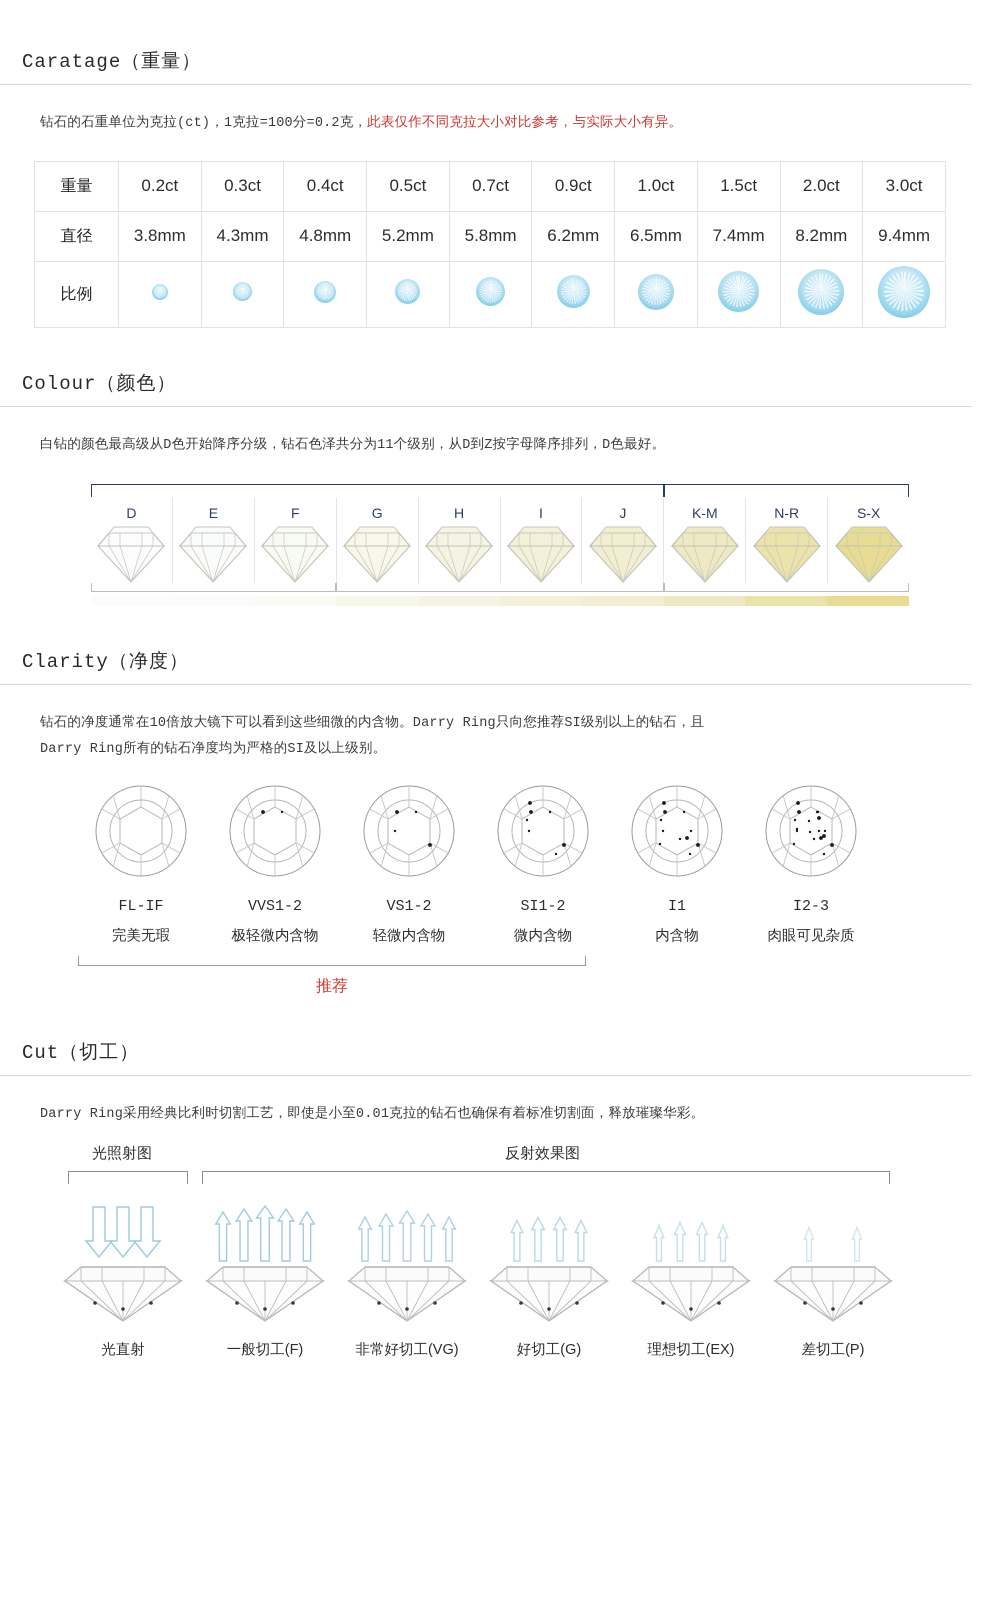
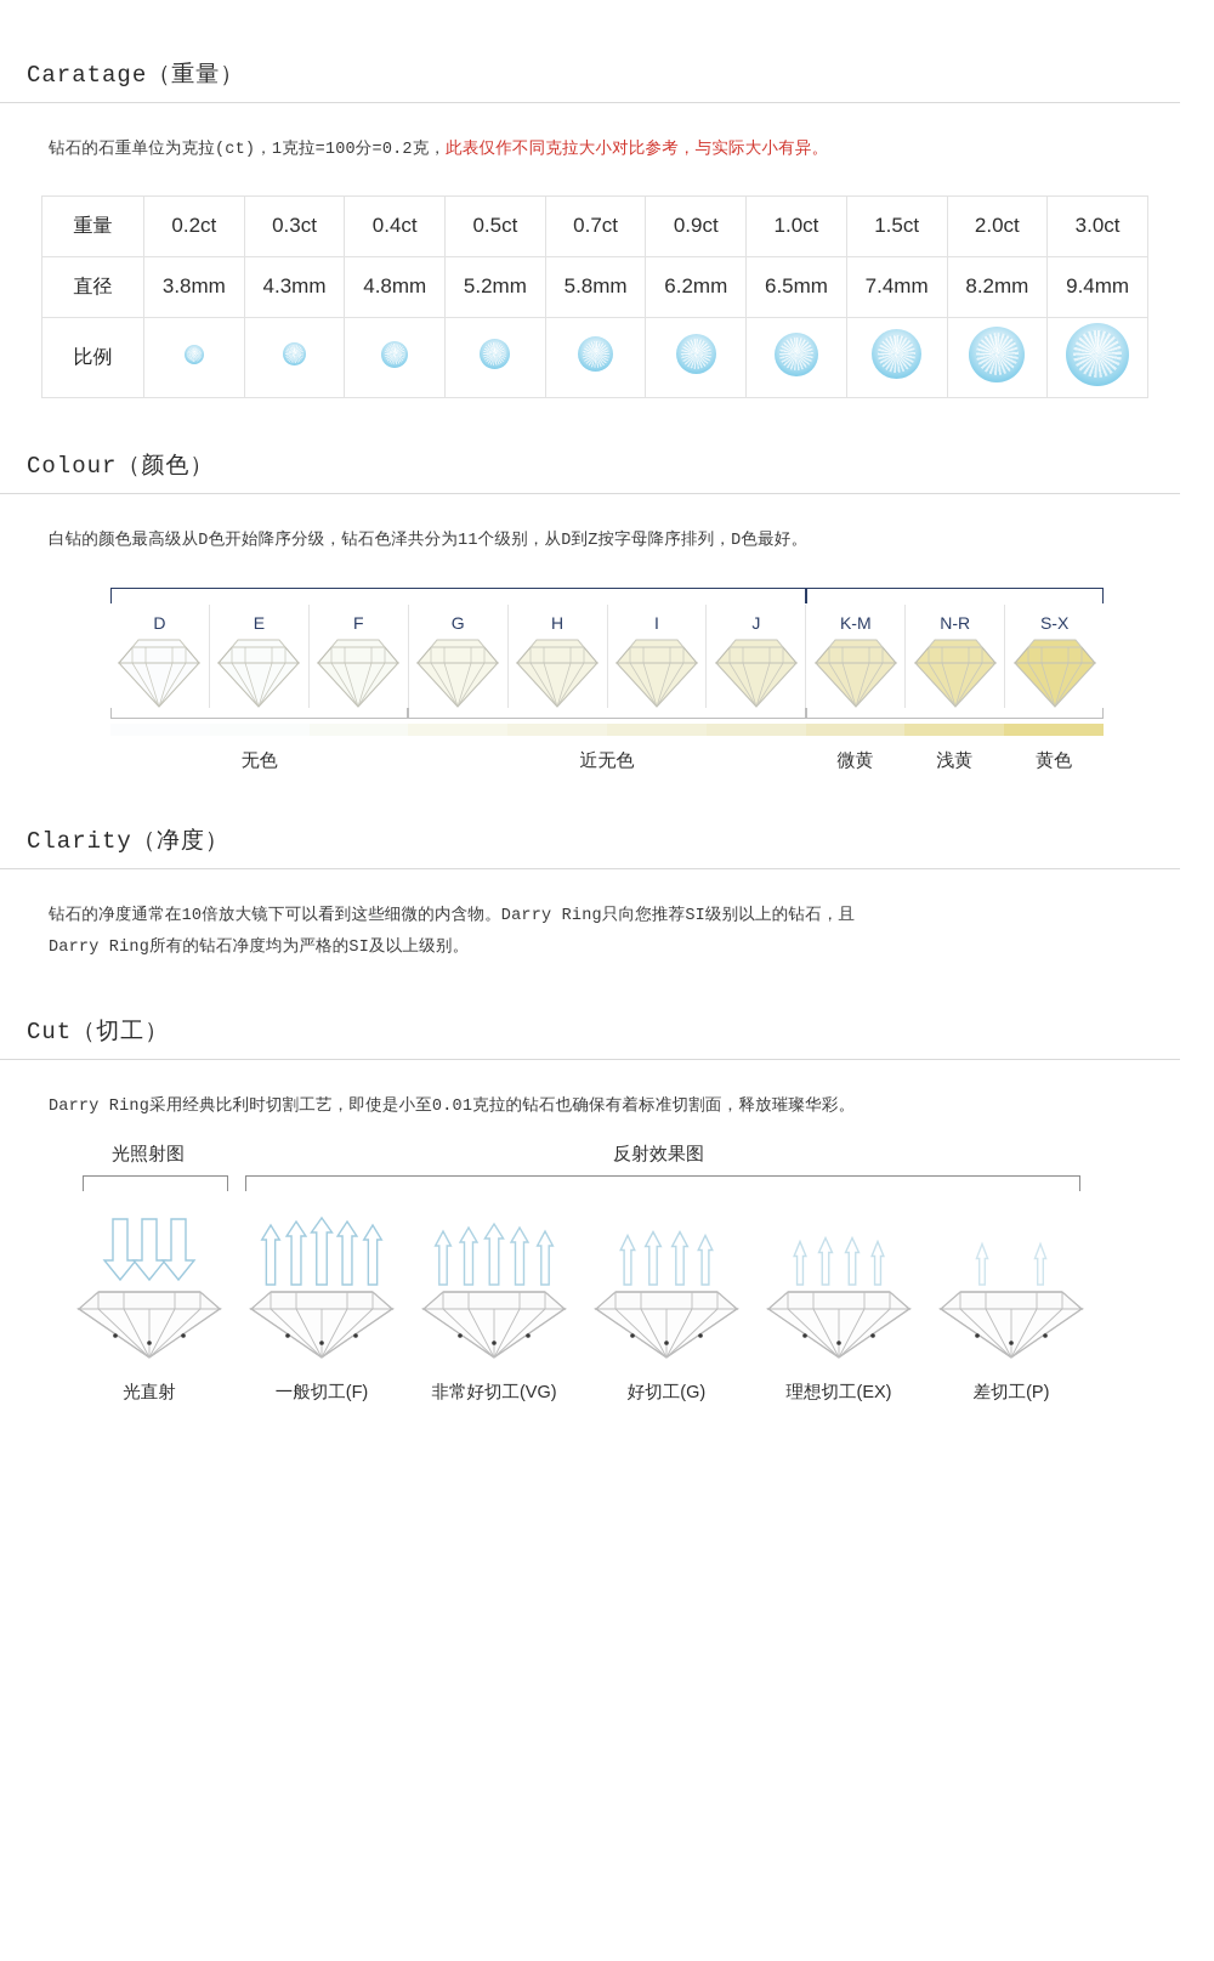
  Caratage（重量）
  钻石的石重单位为克拉(ct)，1克拉=100分=0.2克，此表仅作不同克拉大小对比参考，与实际大小有异。
  重量	0.2ct	0.3ct	0.4ct	0.5ct	0.7ct	0.9ct	1.0ct	1.5ct	2.0ct	3.0ct
  直径	3.8mm	4.3mm	4.8mm	5.2mm	5.8mm	6.2mm	6.5mm	7.4mm	8.2mm	9.4mm
  比例
  Colour（颜色）
  白钻的颜色最高级从D色开始降序分级，钻石色泽共分为11个级别，从D到Z按字母降序排列，D色最好。
  D
  E
  F
  G
  H
  I
  J
  K-M
  N-R
  S-X
+ 无色
+ 近无色
+ 微黄
+ 浅黄
+ 黄色
  Clarity（净度）
  钻石的净度通常在10倍放大镜下可以看到这些细微的内含物。Darry Ring只向您推荐SI级别以上的钻石，且
  Darry Ring所有的钻石净度均为严格的SI及以上级别。
- FL-IF
- 完美无瑕
- VVS1-2
- 极轻微内含物
- VS1-2
- 轻微内含物
- SI1-2
- 微内含物
- I1
- 内含物
- I2-3
- 肉眼可见杂质
- 推荐
  Cut（切工）
  Darry Ring采用经典比利时切割工艺，即使是小至0.01克拉的钻石也确保有着标准切割面，释放璀璨华彩。
  光照射图
  反射效果图
  光直射
  一般切工(F)
  非常好切工(VG)
  好切工(G)
  理想切工(EX)
  差切工(P)
